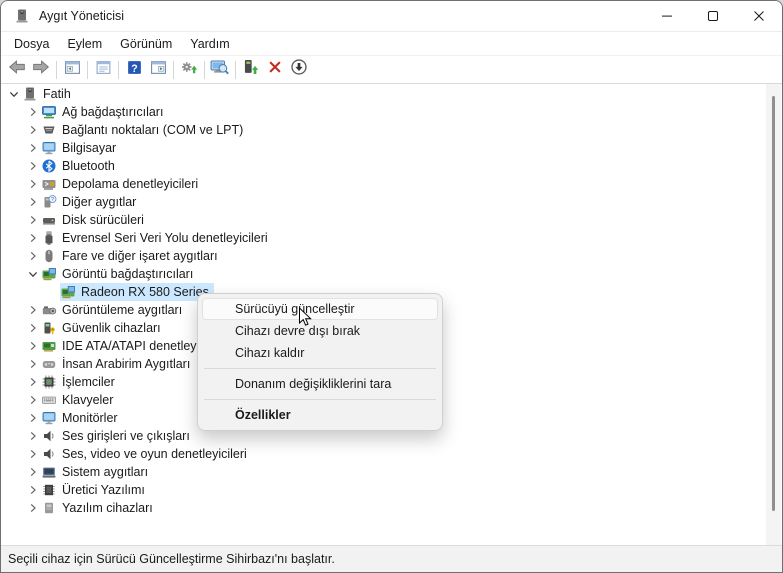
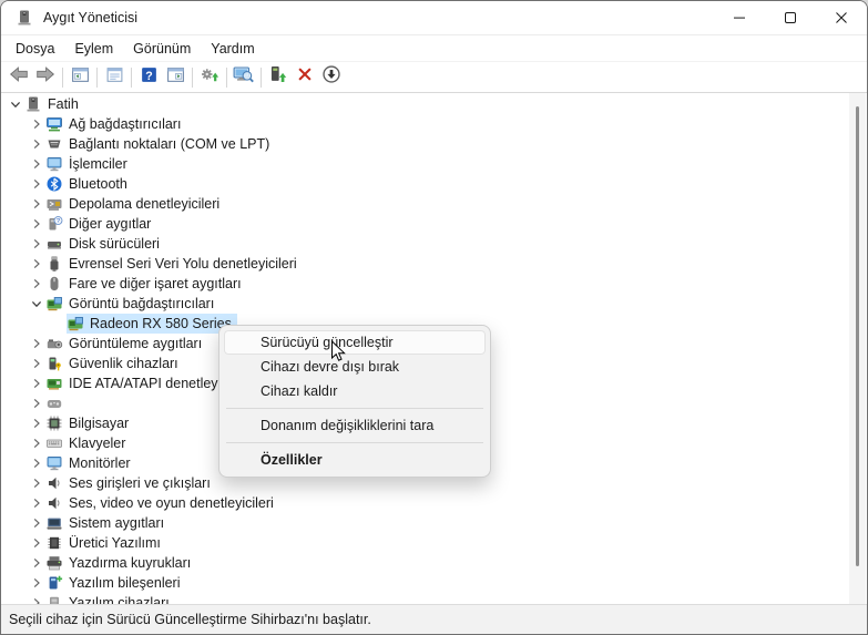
  Aygıt Yöneticisi
  Dosya
  Eylem
  Görünüm
  Yardım
  ?
  Fatih
  Ağ bağdaştırıcıları
  Bağlantı noktaları (COM ve LPT)
- Bilgisayar
+ İşlemciler
  Bluetooth
  Depolama denetleyicileri
  Diğer aygıtlar
  Disk sürücüleri
  Evrensel Seri Veri Yolu denetleyicileri
  Fare ve diğer işaret aygıtları
  Görüntü bağdaştırıcıları
  Radeon RX 580 Series
  Görüntüleme aygıtları
  Güvenlik cihazları
  IDE ATA/ATAPI denetley
- İnsan Arabirim Aygıtları
- İşlemciler
+ Bilgisayar
  Klavyeler
  Monitörler
  Ses girişleri ve çıkışları
  Ses, video ve oyun denetleyicileri
  Sistem aygıtları
  Üretici Yazılımı
+ Yazdırma kuyrukları
+ Yazılım bileşenleri
  Yazılım cihazları
  Seçili cihaz için Sürücü Güncelleştirme Sihirbazı'nı başlatır.
  Sürücüyü güncelleştir
  Cihazı devre dışı bırak
  Cihazı kaldır
  Donanım değişikliklerini tara
  Özellikler
